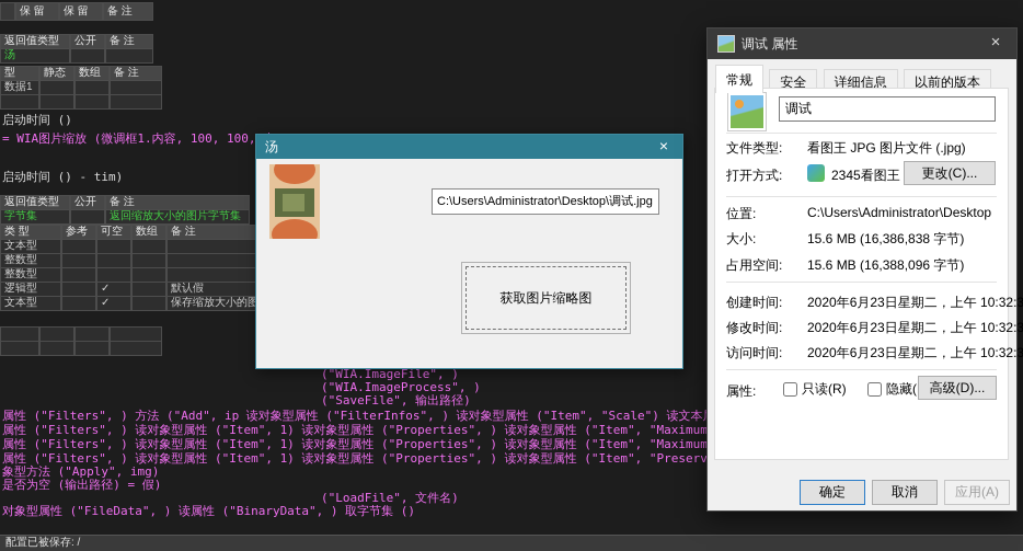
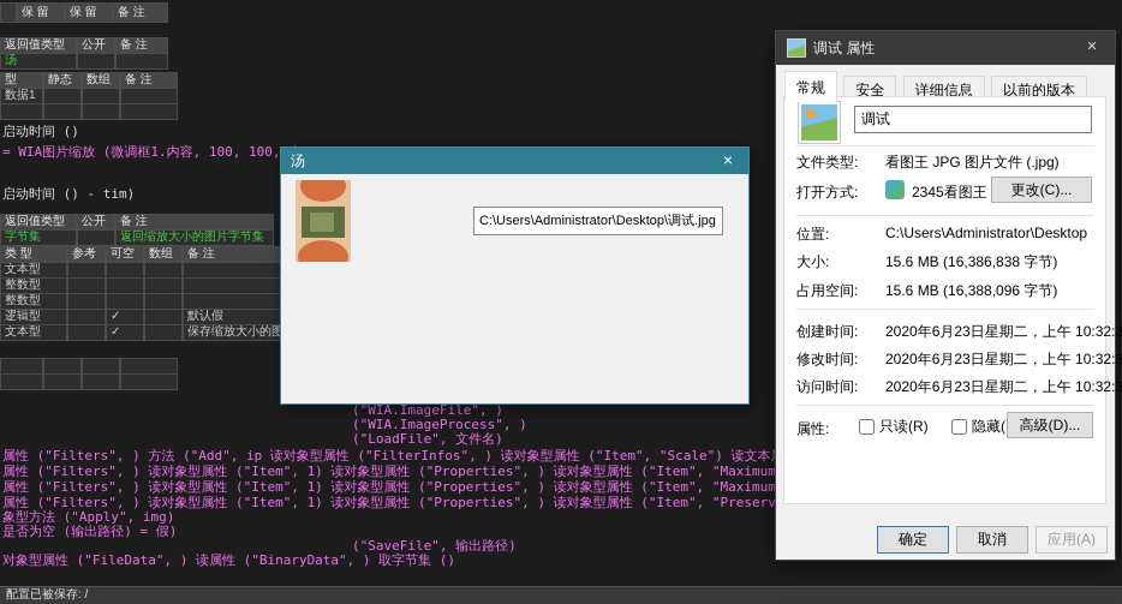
  保 留
  保 留
  备 注
  返回值类型
  公开
  备 注
  汤
  型
  静态
  数组
  备 注
  数据1
  启动时间 ()
  = WIA图片缩放 (微调框1.内容, 100, 100,
  启动时间 () - tim)
  返回值类型
  公开
  备 注
  字节集
  返回缩放大小的图片字节集
  类 型
  参考
  可空
  数组
  备 注
  文本型
  整数型
  整数型
  逻辑型
  ✓
  默认假
  文本型
  ✓
  保存缩放大小的图
  ("WIA.ImageFile", )
  ("WIA.ImageProcess", )
- ("SaveFile", 输出路径)
+ ("LoadFile", 文件名)
  属性 ("Filters", ) 方法 ("Add", ip 读对象型属性 ("FilterInfos", ) 读对象型属性 ("Item", "Scale") 读文本
  属性 ("Filters", ) 读对象型属性 ("Item", 1) 读对象型属性 ("Properties", ) 读对象型属性 ("Item", "Maximum
  属性 ("Filters", ) 读对象型属性 ("Item", 1) 读对象型属性 ("Properties", ) 读对象型属性 ("Item", "Maximum
  象型方法 ("Apply", img)
  是否为空 (输出路径) = 假)
- ("LoadFile", 文件名)
+ ("SaveFile", 输出路径)
  对象型属性 ("FileData", ) 读属性 ("BinaryData", ) 取字节集 ()
  配置已被保存: /
  汤
  ×
  C:\Users\Administrator\Desktop\调试.jpg
- 获取图片缩略图
  调试 属性
  ×
  常规 安全 详细信息 以前的版本
  调试
  文件类型:
  看图王 JPG 图片文件 (.jpg)
  打开方式:
  2345看图王
  更改(C)...
  位置:
  C:\Users\Administrator\Desktop
  大小:
  15.6 MB (16,386,838 字节)
  占用空间:
  15.6 MB (16,388,096 字节)
  创建时间:
  2020年6月23日星期二，上午 10:32:3
  修改时间:
  2020年6月23日星期二，上午 10:32:3
  访问时间:
  2020年6月23日星期二，上午 10:32:3
  属性:
  只读(R)
  高级(D)...
  确定
  取消
  应用(A)
